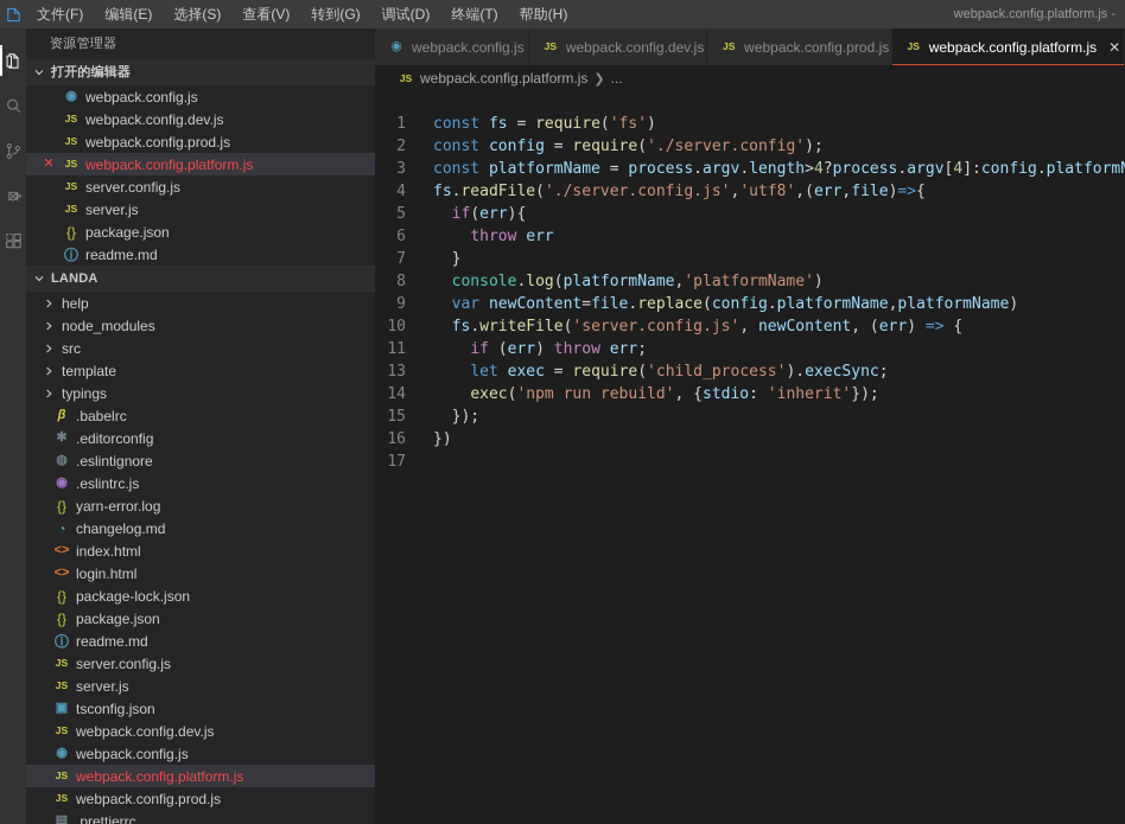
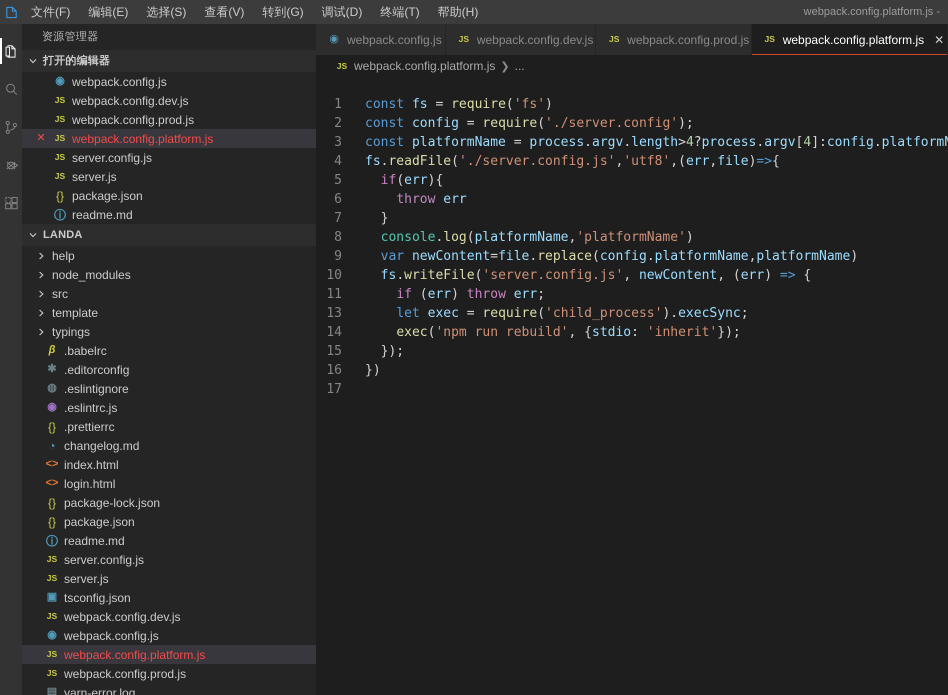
  文件(F)
  编辑(E)
  选择(S)
  查看(V)
  转到(G)
  调试(D)
  终端(T)
  帮助(H)
  webpack.config.platform.js -
  资源管理器
  打开的编辑器
  ◉
  webpack.config.js
  JS
  webpack.config.dev.js
  JS
  webpack.config.prod.js
  ✕
  JS
  webpack.config.platform.js
  JS
  server.config.js
  JS
  server.js
  {}
  package.json
  ⓘ
  readme.md
  LANDA
  help
  node_modules
  src
  template
  typings
  β
  .babelrc
  ✱
  .editorconfig
  ◍
  .eslintignore
  ◉
  .eslintrc.js
  {}
- yarn-error.log
+ .prettierrc
  ◔
  changelog.md
  <>
  index.html
  <>
  login.html
  {}
  package-lock.json
  {}
  package.json
  ⓘ
  readme.md
  JS
  server.config.js
  JS
  server.js
  ▣
  tsconfig.json
  JS
  webpack.config.dev.js
  ◉
  webpack.config.js
  JS
  webpack.config.platform.js
  JS
  webpack.config.prod.js
  ▤
- .prettierrc
+ yarn-error.log
  ◉
  webpack.config.js
  JS
  webpack.config.dev.js
  JS
  webpack.config.prod.js
  JS
  webpack.config.platform.js
  ✕
  JS
  webpack.config.platform.js
  ❯
  ...
  1
  const fs = require('fs')
  2
  const config = require('./server.config');
  3
  const platformName = process.argv.length>4?process.argv[4]:config.platform
  4
  fs.readFile('./server.config.js','utf8',(err,file)=>{
  5
  if(err){
  6
  throw err
  7
  }
  8
  console.log(platformName,'platformName')
  9
  var newContent=file.replace(config.platformName,platformName)
  10
  fs.writeFile('server.config.js', newContent, (err) => {
  11
  if (err) throw err;
  13
  let exec = require('child_process').execSync;
  14
  exec('npm run rebuild', {stdio: 'inherit'});
  15
  });
  16
  })
  17
